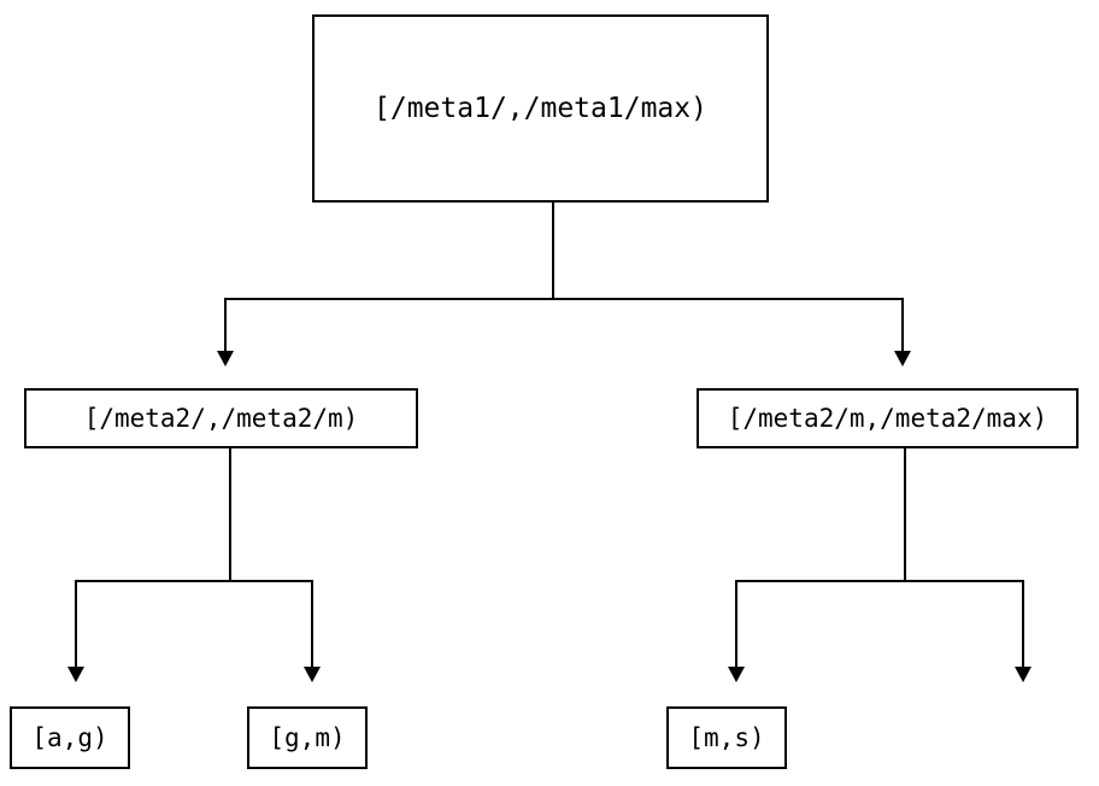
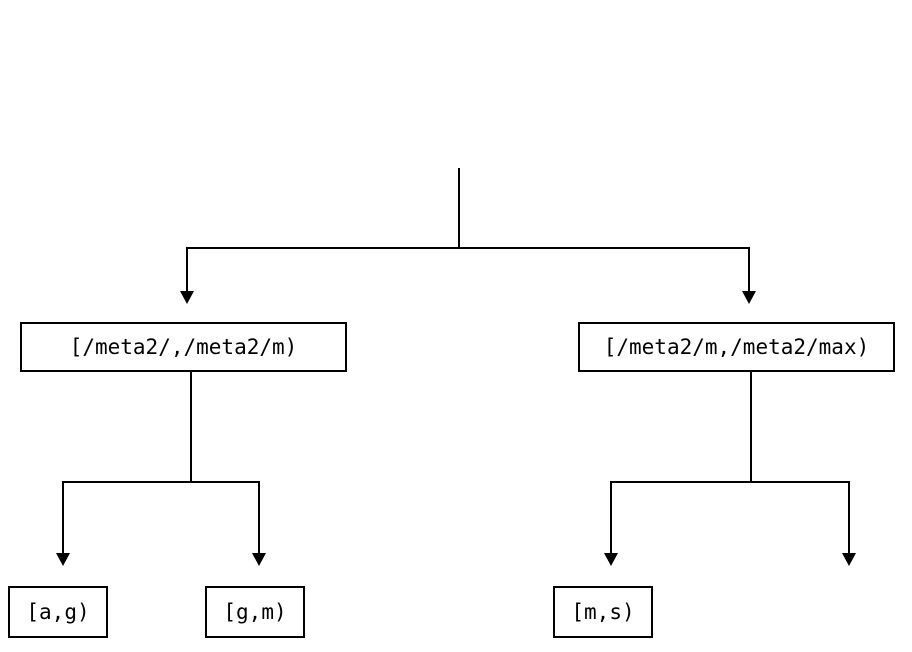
- [/meta1/,/meta1/max)
  [/meta2/,/meta2/m)
  [/meta2/m,/meta2/max)
  [a,g)
  [g,m)
  [m,s)
